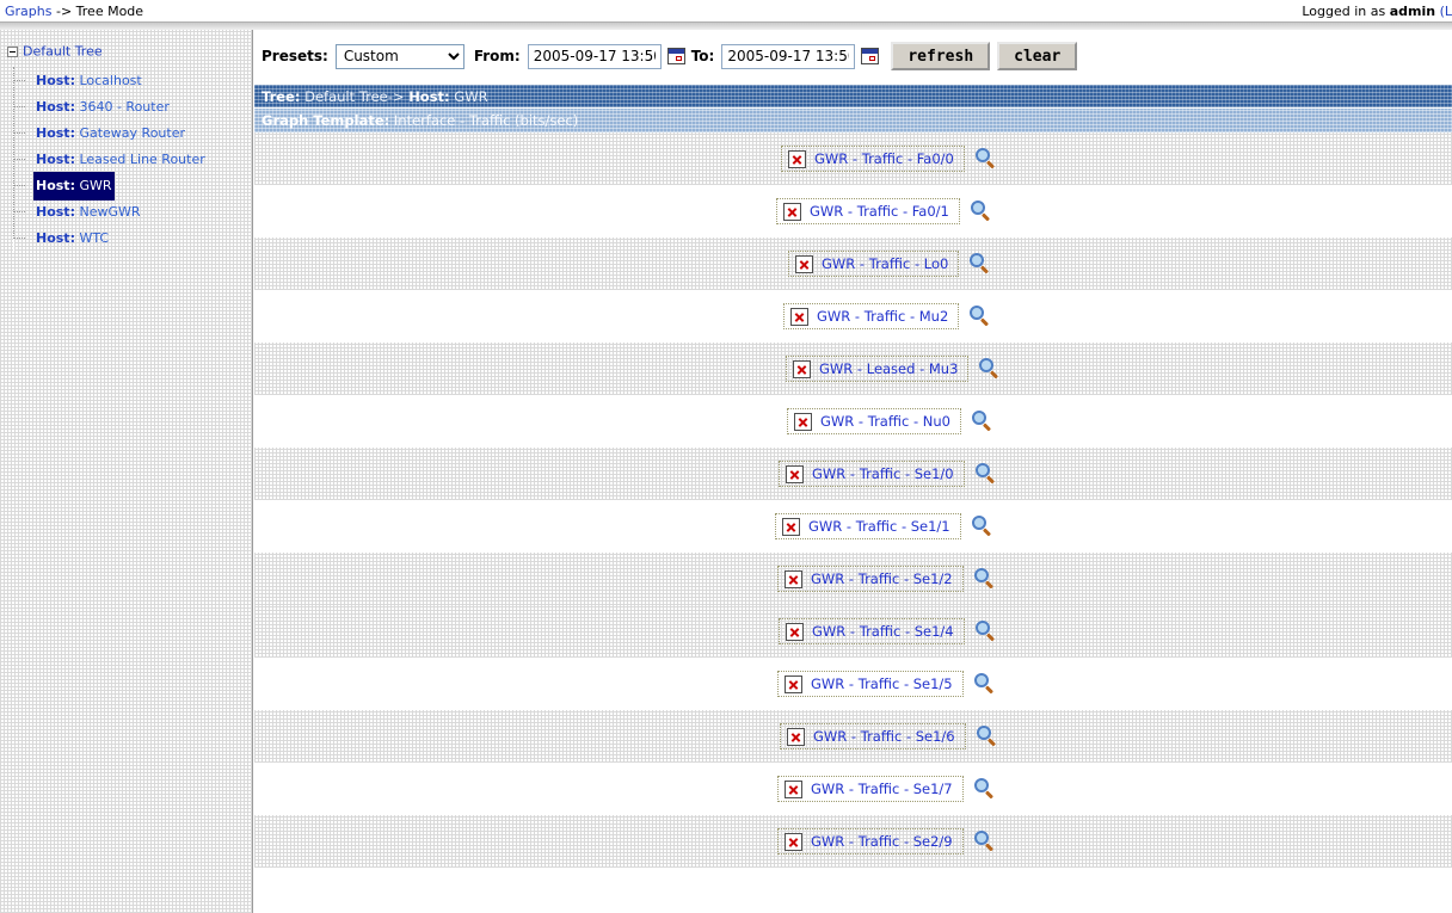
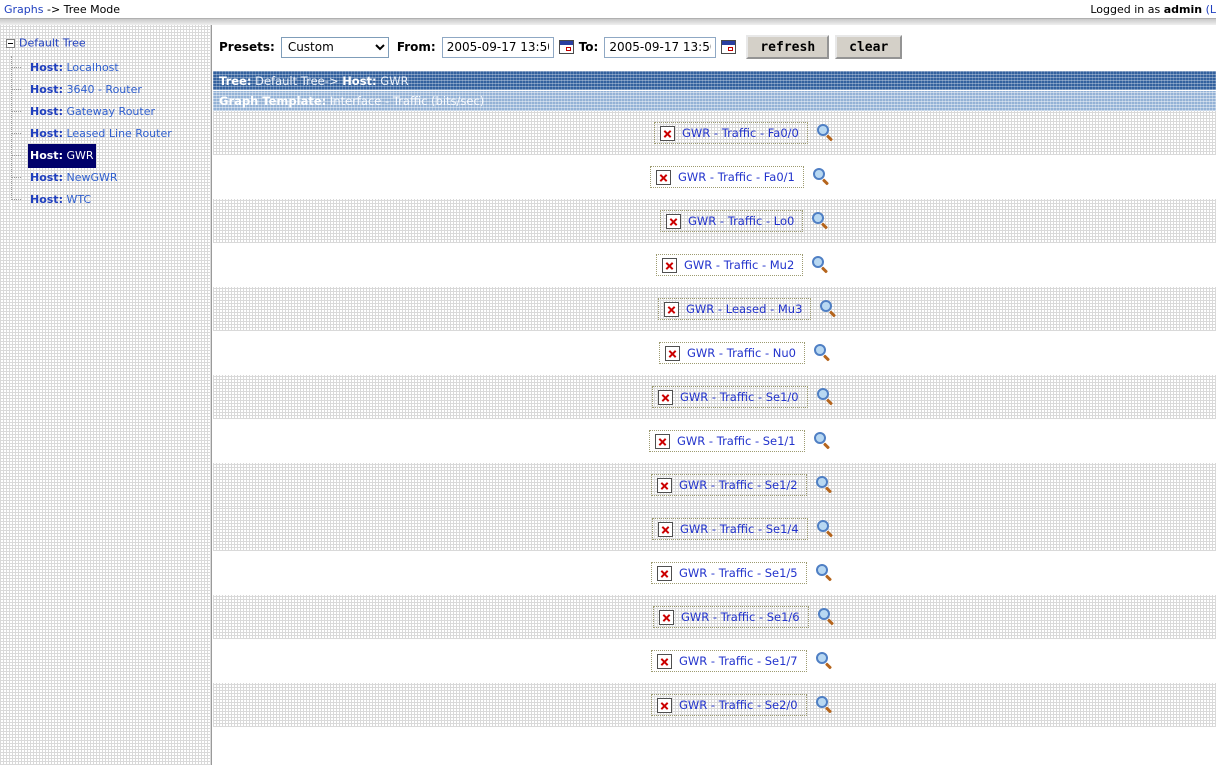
  Graphs -> Tree Mode
  Logged in as admin (L
  Default Tree
  Host: Localhost
  Host: 3640 - Router
  Host: Gateway Router
  Host: Leased Line Router
  Host: GWR
  Host: NewGWR
  Host: WTC
  Presets:
  Custom
  From:
  2005-09-17 13:5
  To:
  2005-09-17 13:5
  refresh
  clear
  Tree: Default Tree-> Host: GWR
  Graph Template: Interface - Traffic (bits/sec)
  GWR - Traffic - Fa0/0
  GWR - Traffic - Fa0/1
  GWR - Traffic - Lo0
  GWR - Traffic - Mu2
  GWR - Leased - Mu3
  GWR - Traffic - Nu0
  GWR - Traffic - Se1/0
  GWR - Traffic - Se1/1
  GWR - Traffic - Se1/2
  GWR - Traffic - Se1/4
  GWR - Traffic - Se1/5
  GWR - Traffic - Se1/6
  GWR - Traffic - Se1/7
- GWR - Traffic - Se2/9
+ GWR - Traffic - Se2/0
